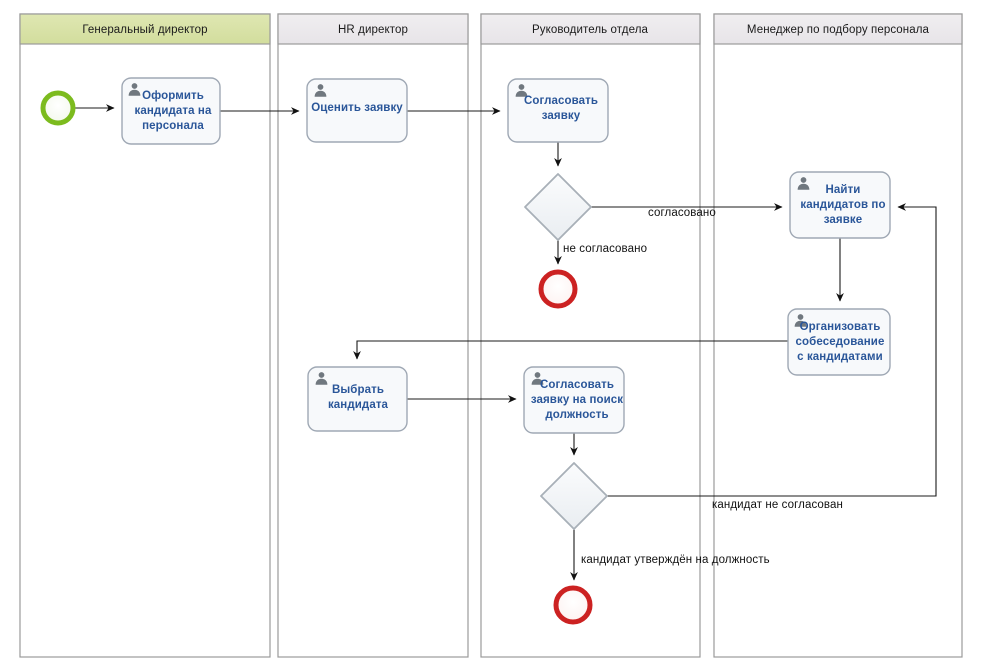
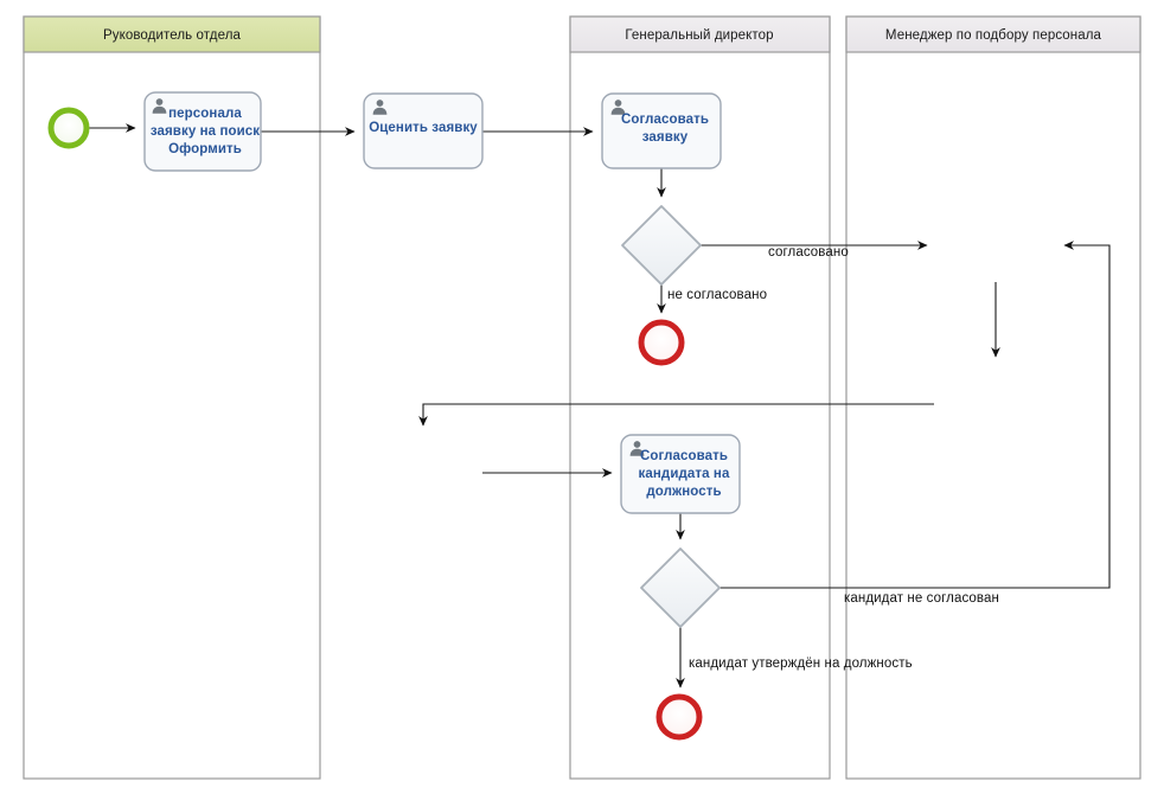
- Генеральный директор
+ Руководитель отдела
- HR директор
- Руководитель отдела
+ Генеральный директор
  Менеджер по подбору персонала
  согласовано
  не согласовано
  кандидат не согласован
  кандидат утверждён на должность
- Оформить
+ персонала
- кандидата на
+ заявку на поиск
- персонала
+ Оформить
  Оценить заявку
  Согласовать
  заявку
- Найти
- кандидатов по
- заявке
- Организовать
- собеседование
- с кандидатами
- Выбрать
- кандидата
  Согласовать
- заявку на поиск
+ кандидата на
  должность
